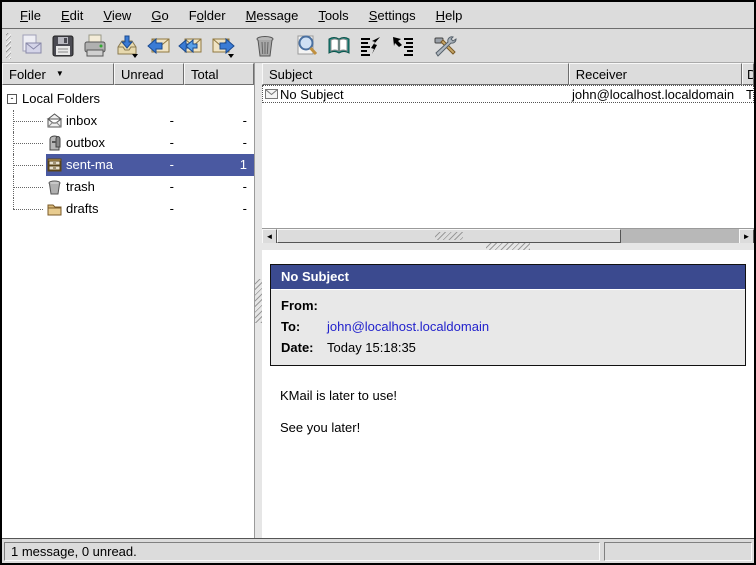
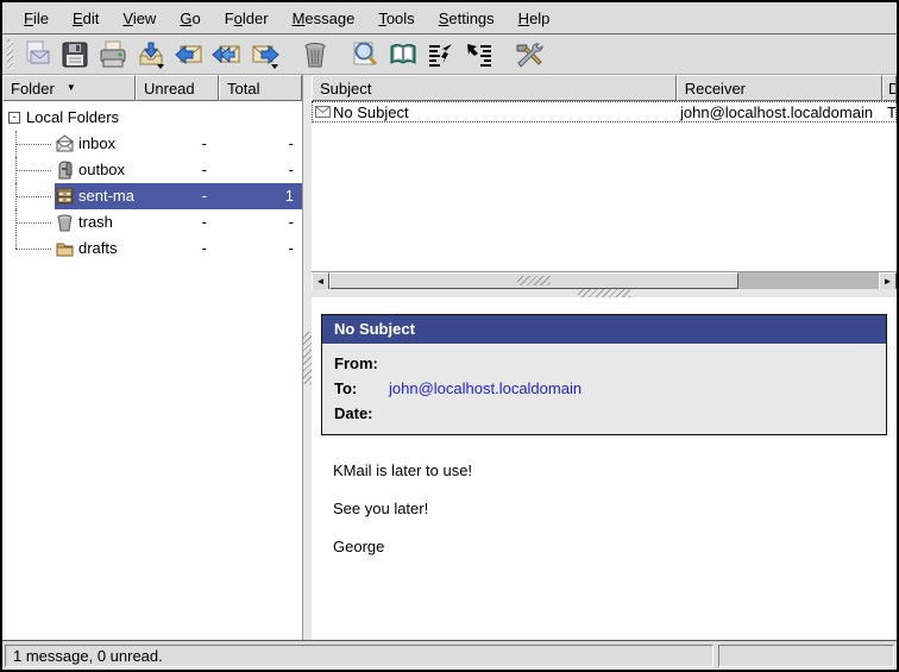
  File
  Edit
  View
  Go
  Folder
  Message
  Tools
  Settings
  Help
  Folder
  ▼
  Unread
  Total
  -
  Local Folders
  inbox
  -
  -
  outbox
  -
  -
  sent-ma
  -
  1
  trash
  -
  -
  drafts
  -
  -
  Subject
  Receiver
  No Subject
  john@localhost.localdomain
  ◄
  ►
  No Subject
  From:
  To:
  john@localhost.localdomain
  Date:
- Today 15:18:35
  KMail is later to use!
  See you later!
+ George
  1 message, 0 unread.
